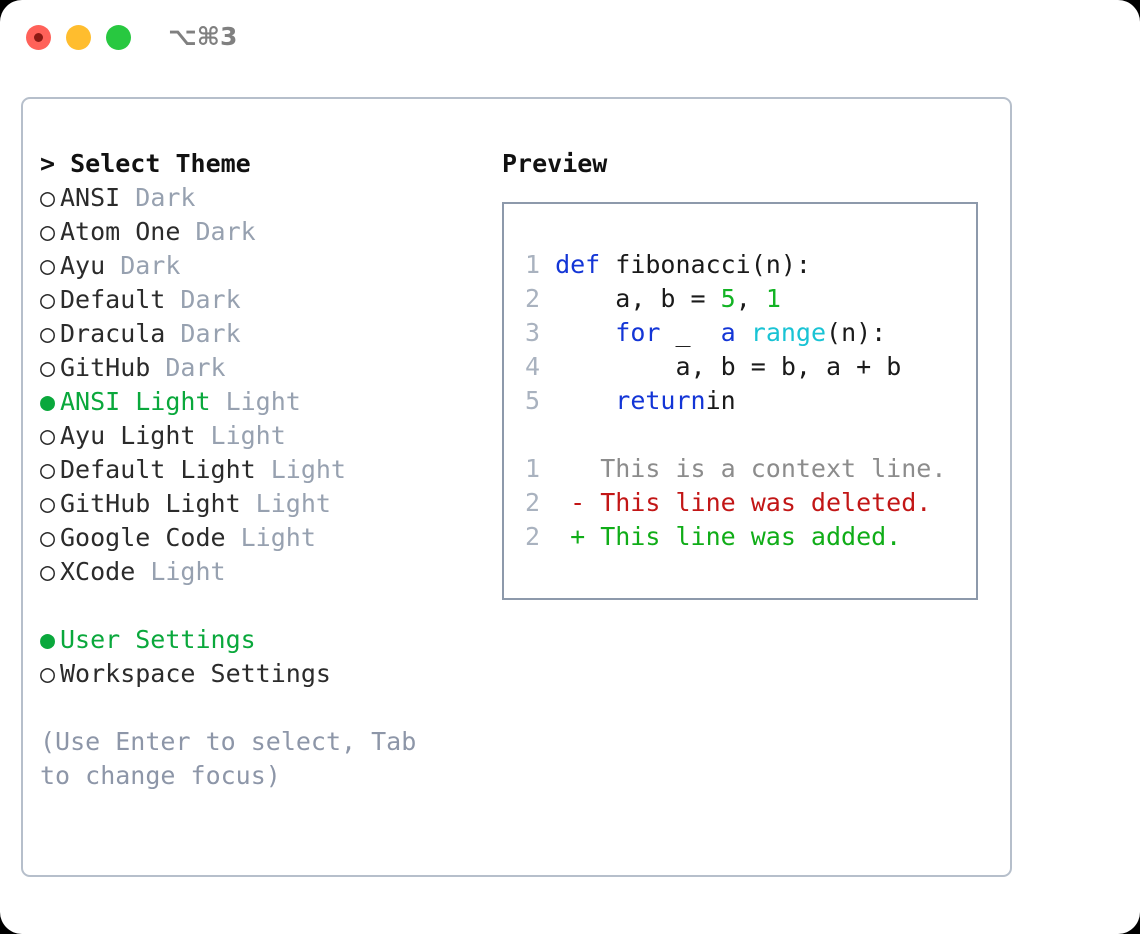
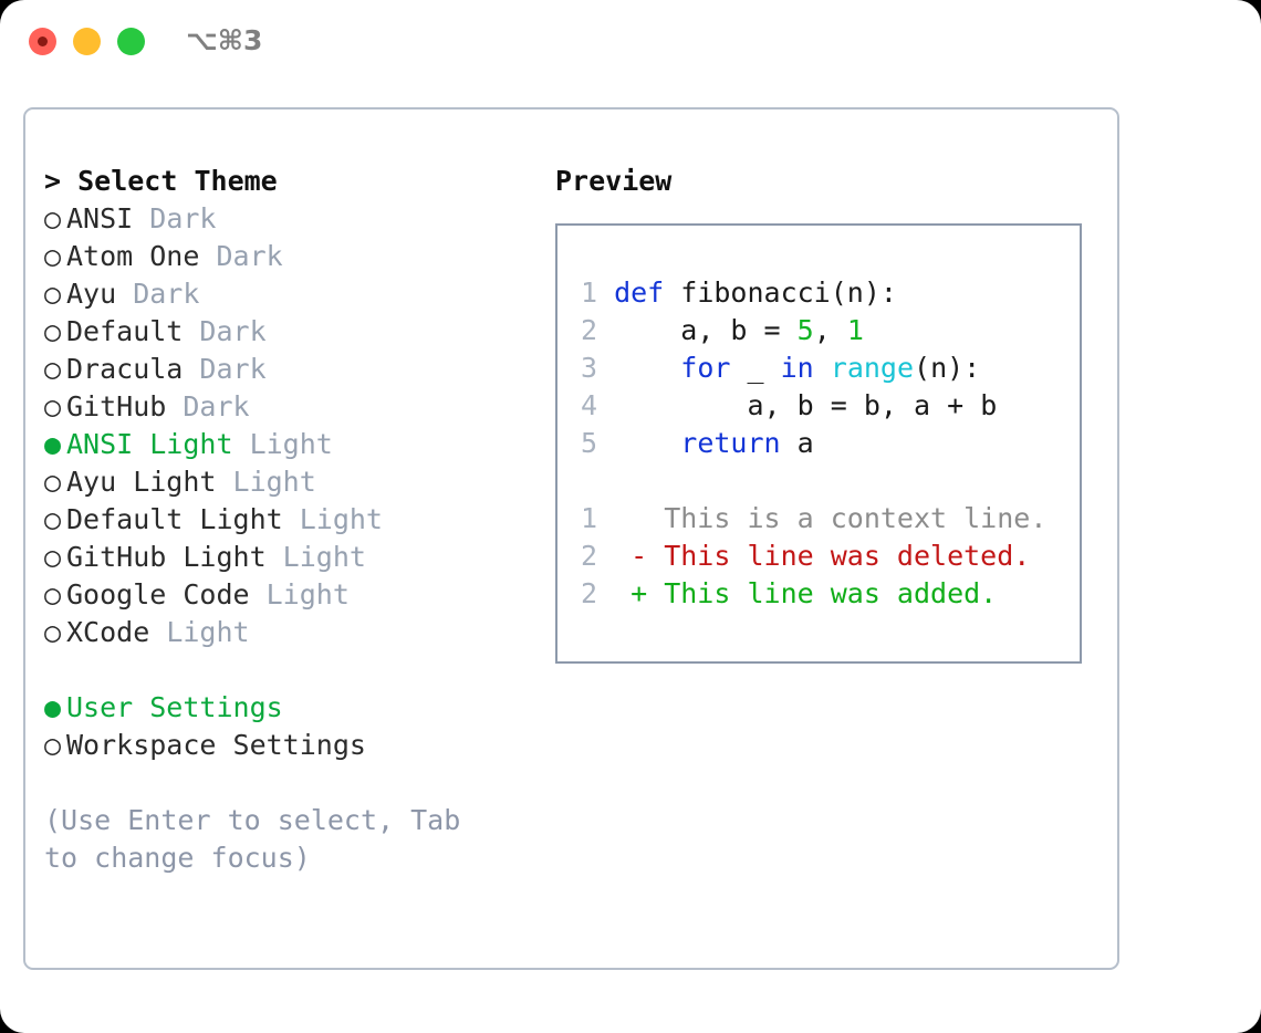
  ⌥⌘3
  > Select Theme
  ○ ANSI Dark
  ○ Atom One Dark
  ○ Ayu Dark
  ○ Default Dark
  ○ Dracula Dark
  ○ GitHub Dark
  ● ANSI Light Light
  ○ Ayu Light Light
  ○ Default Light Light
  ○ GitHub Light Light
  ○ Google Code Light
  ○ XCode Light
  ● User Settings
  ○ Workspace Settings
  (Use Enter to select, Tab to change focus)
  Preview
  1 def fibonacci(n):
  2 a, b = 5, 1
- 3 for _ a range(n):
+ 3 for _ in range(n):
  4 a, b = b, a + b
- 5 returnin
+ 5 return a
  1 This is a context line.
  2 - This line was deleted.
  2 + This line was added.
